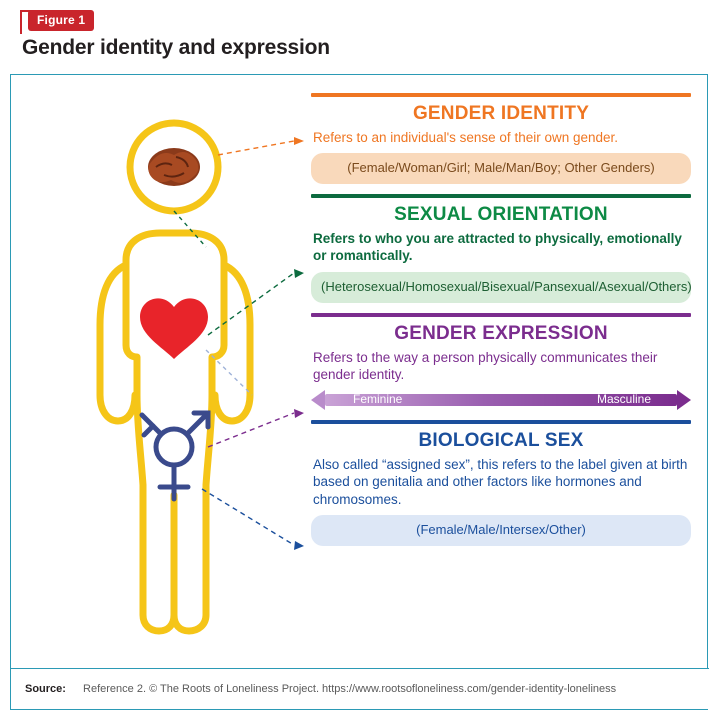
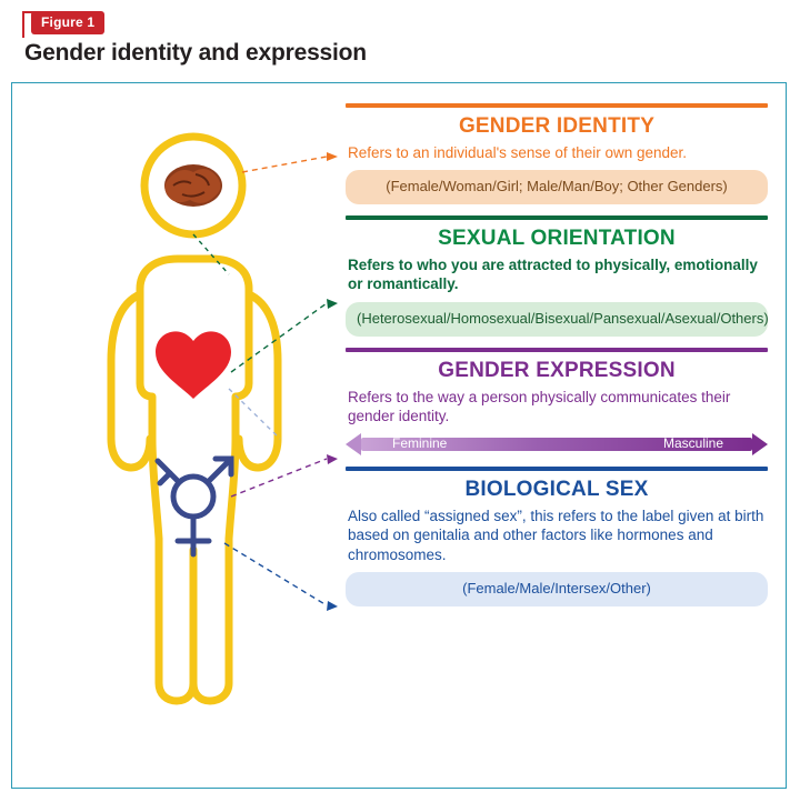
  Figure 1
  Gender identity and expression
  GENDER IDENTITY
  Refers to an individual's sense of their own gender.
  (Female/Woman/Girl; Male/Man/Boy; Other Genders)
  SEXUAL ORIENTATION
  Refers to who you are attracted to physically, emotionally or romantically.
  (Heterosexual/Homosexual/Bisexual/Pansexual/Asexual/Others)
  GENDER EXPRESSION
  Refers to the way a person physically communicates their gender identity.
  Feminine
  Masculine
  BIOLOGICAL SEX
  Also called “assigned sex”, this refers to the label given at birth based on genitalia and other factors like hormones and chromosomes.
  (Female/Male/Intersex/Other)
- Source: Reference 2. © The Roots of Loneliness Project. https://www.rootsofloneliness.com/gender-identity-loneliness
